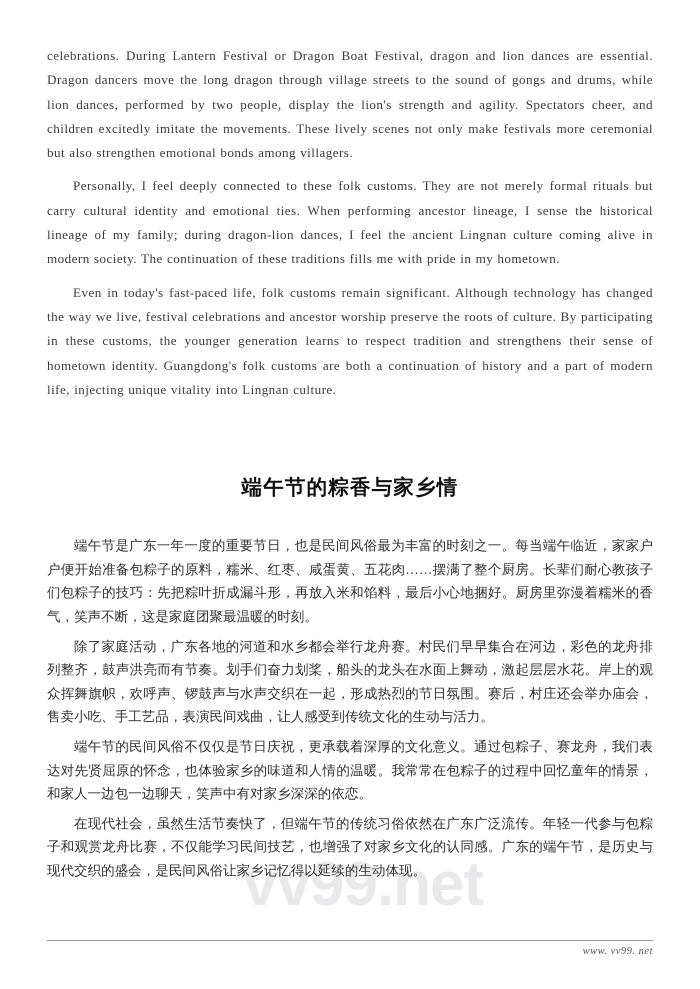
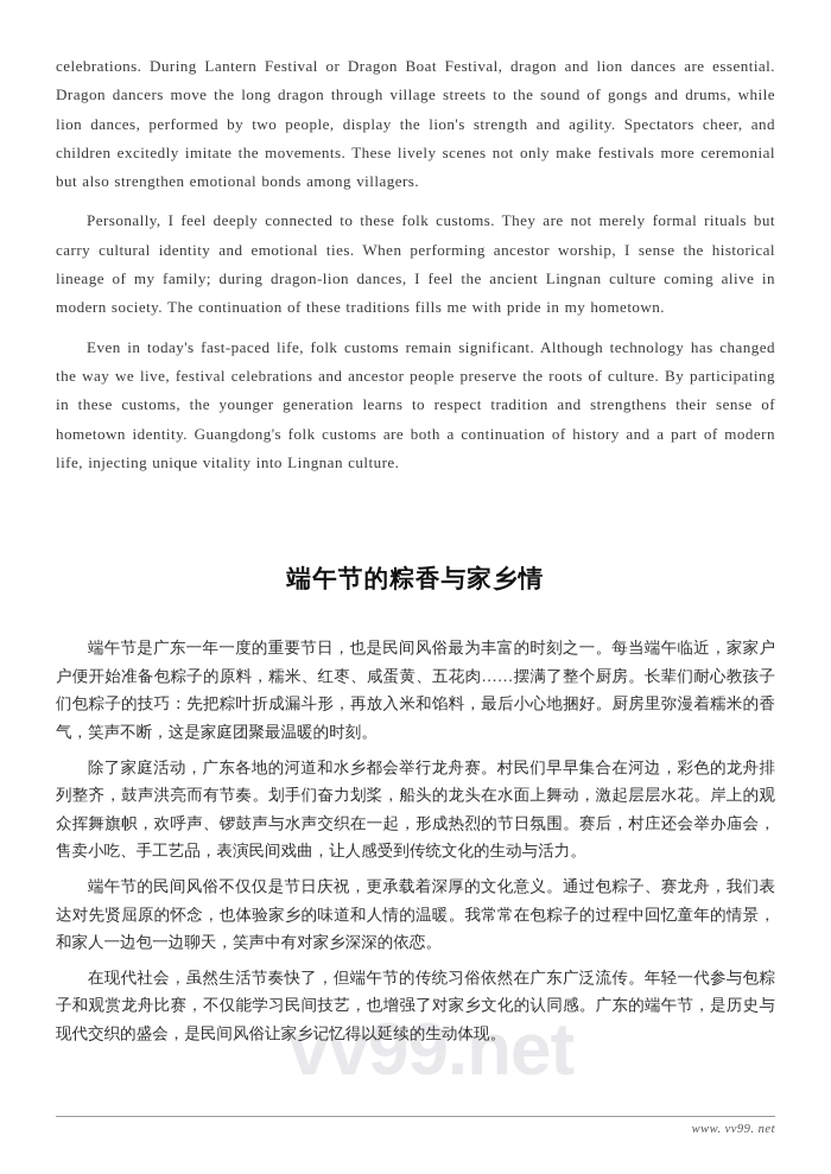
  vv99.net
  celebrations. During Lantern Festival or Dragon Boat Festival, dragon and lion dances are essential. Dragon dancers move the long dragon through village streets to the sound of gongs and drums, while lion dances, performed by two people, display the lion's strength and agility. Spectators cheer, and children excitedly imitate the movements. These lively scenes not only make festivals more ceremonial but also strengthen emotional bonds among villagers.
- Personally, I feel deeply connected to these folk customs. They are not merely formal rituals but carry cultural identity and emotional ties. When performing ancestor lineage, I sense the historical lineage of my family; during dragon-lion dances, I feel the ancient Lingnan culture coming alive in modern society. The continuation of these traditions fills me with pride in my hometown.
+ Personally, I feel deeply connected to these folk customs. They are not merely formal rituals but carry cultural identity and emotional ties. When performing ancestor worship, I sense the historical lineage of my family; during dragon-lion dances, I feel the ancient Lingnan culture coming alive in modern society. The continuation of these traditions fills me with pride in my hometown.
- Even in today's fast-paced life, folk customs remain significant. Although technology has changed the way we live, festival celebrations and ancestor worship preserve the roots of culture. By participating in these customs, the younger generation learns to respect tradition and strengthens their sense of hometown identity. Guangdong's folk customs are both a continuation of history and a part of modern life, injecting unique vitality into Lingnan culture.
+ Even in today's fast-paced life, folk customs remain significant. Although technology has changed the way we live, festival celebrations and ancestor people preserve the roots of culture. By participating in these customs, the younger generation learns to respect tradition and strengthens their sense of hometown identity. Guangdong's folk customs are both a continuation of history and a part of modern life, injecting unique vitality into Lingnan culture.
  端午节的粽香与家乡情
  端午节是广东一年一度的重要节日，也是民间风俗最为丰富的时刻之一。每当端午临近，家家户户便开始准备包粽子的原料，糯米、红枣、咸蛋黄、五花肉……摆满了整个厨房。长辈们耐心教孩子们包粽子的技巧：先把粽叶折成漏斗形，再放入米和馅料，最后小心地捆好。厨房里弥漫着糯米的香气，笑声不断，这是家庭团聚最温暖的时刻。
  除了家庭活动，广东各地的河道和水乡都会举行龙舟赛。村民们早早集合在河边，彩色的龙舟排列整齐，鼓声洪亮而有节奏。划手们奋力划桨，船头的龙头在水面上舞动，激起层层水花。岸上的观众挥舞旗帜，欢呼声、锣鼓声与水声交织在一起，形成热烈的节日氛围。赛后，村庄还会举办庙会，售卖小吃、手工艺品，表演民间戏曲，让人感受到传统文化的生动与活力。
  端午节的民间风俗不仅仅是节日庆祝，更承载着深厚的文化意义。通过包粽子、赛龙舟，我们表达对先贤屈原的怀念，也体验家乡的味道和人情的温暖。我常常在包粽子的过程中回忆童年的情景，和家人一边包一边聊天，笑声中有对家乡深深的依恋。
  在现代社会，虽然生活节奏快了，但端午节的传统习俗依然在广东广泛流传。年轻一代参与包粽子和观赏龙舟比赛，不仅能学习民间技艺，也增强了对家乡文化的认同感。广东的端午节，是历史与现代交织的盛会，是民间风俗让家乡记忆得以延续的生动体现。
  www. vv99. net
